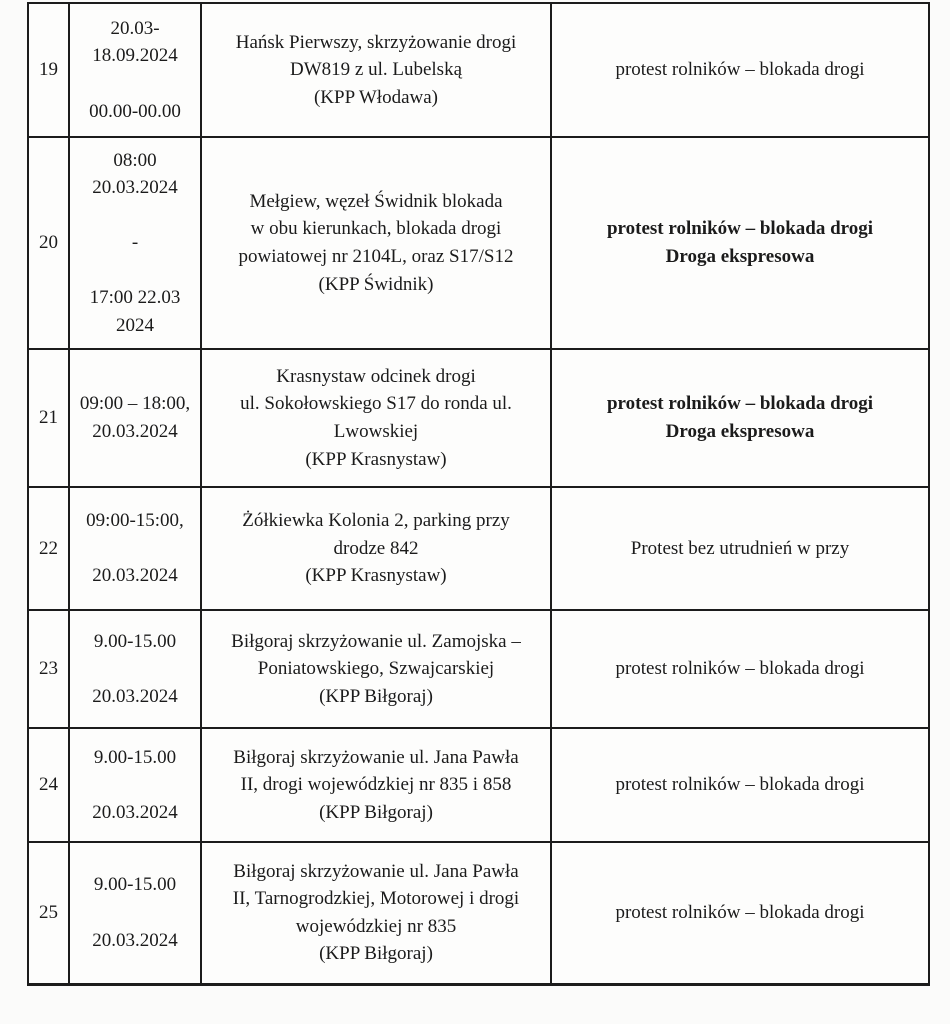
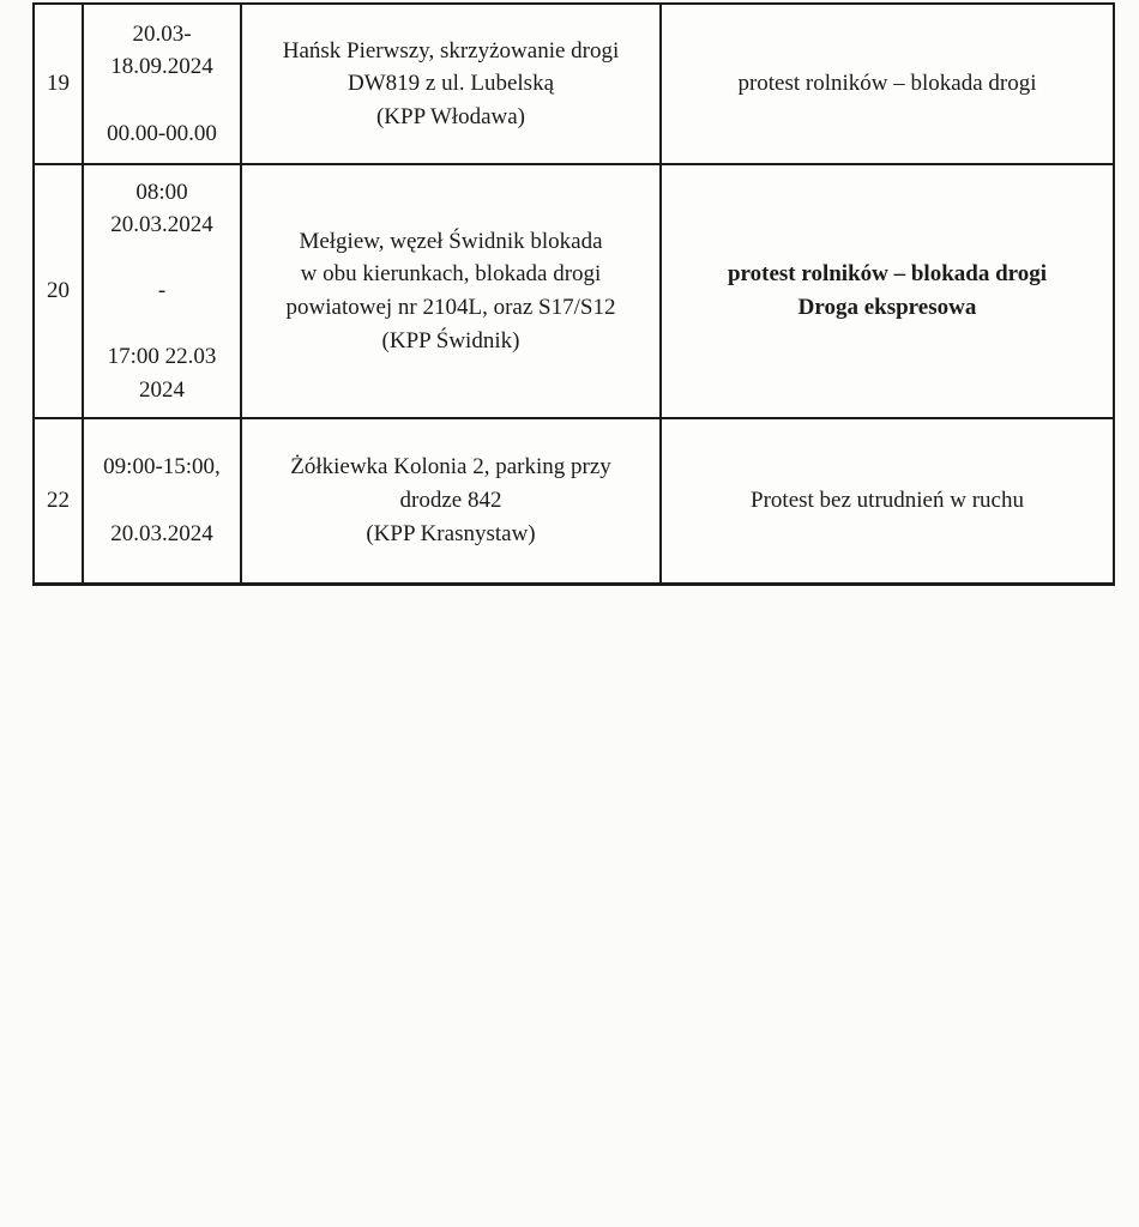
  19	20.03- 18.09.2024 00.00-00.00	Hańsk Pierwszy, skrzyżowanie drogi DW819 z ul. Lubelską (KPP Włodawa)	protest rolników – blokada drogi
  20	08:00 20.03.2024 - 17:00 22.03 2024	Mełgiew, węzeł Świdnik blokada w obu kierunkach, blokada drogi powiatowej nr 2104L, oraz S17/S12 (KPP Świdnik)	protest rolników – blokada drogi Droga ekspresowa
- 21	09:00 – 18:00, 20.03.2024	Krasnystaw odcinek drogi ul. Sokołowskiego S17 do ronda ul. Lwowskiej (KPP Krasnystaw)	protest rolników – blokada drogi Droga ekspresowa
- 22	09:00-15:00, 20.03.2024	Żółkiewka Kolonia 2, parking przy drodze 842 (KPP Krasnystaw)	Protest bez utrudnień w przy
+ 22	09:00-15:00, 20.03.2024	Żółkiewka Kolonia 2, parking przy drodze 842 (KPP Krasnystaw)	Protest bez utrudnień w ruchu
- 23	9.00-15.00 20.03.2024	Biłgoraj skrzyżowanie ul. Zamojska – Poniatowskiego, Szwajcarskiej (KPP Biłgoraj)	protest rolników – blokada drogi
- 24	9.00-15.00 20.03.2024	Biłgoraj skrzyżowanie ul. Jana Pawła II, drogi wojewódzkiej nr 835 i 858 (KPP Biłgoraj)	protest rolników – blokada drogi
- 25	9.00-15.00 20.03.2024	Biłgoraj skrzyżowanie ul. Jana Pawła II, Tarnogrodzkiej, Motorowej i drogi wojewódzkiej nr 835 (KPP Biłgoraj)	protest rolników – blokada drogi
